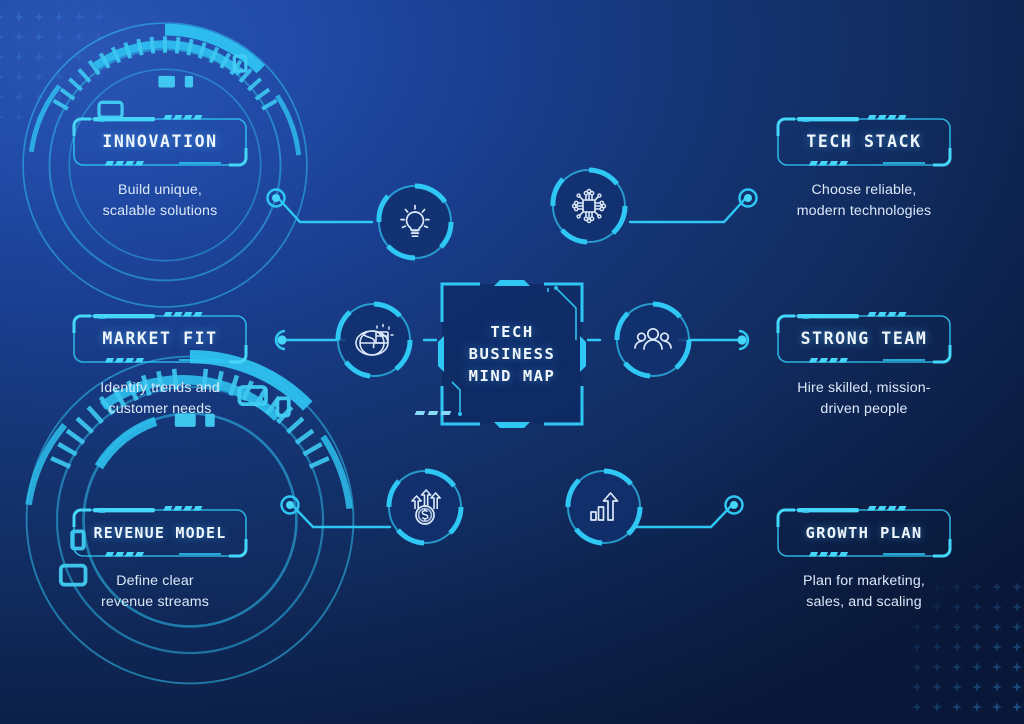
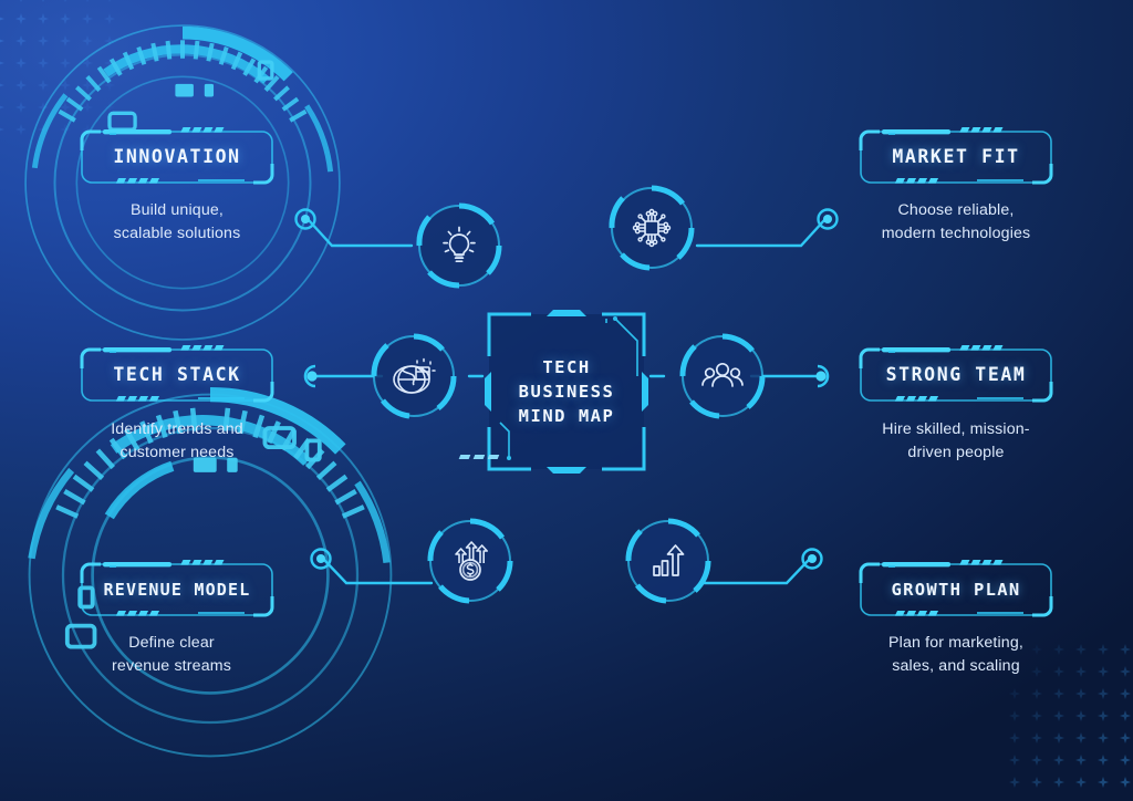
  TECH
  BUSINESS
  MIND MAP
  INNOVATION
  Build unique,
  scalable solutions
- MARKET FIT
+ TECH STACK
  Identify trends and
  customer needs
  REVENUE MODEL
  Define clear
  revenue streams
- TECH STACK
+ MARKET FIT
  Choose reliable,
  modern technologies
  STRONG TEAM
  Hire skilled, mission-
  driven people
  GROWTH PLAN
  Plan for marketing,
  sales, and scaling
